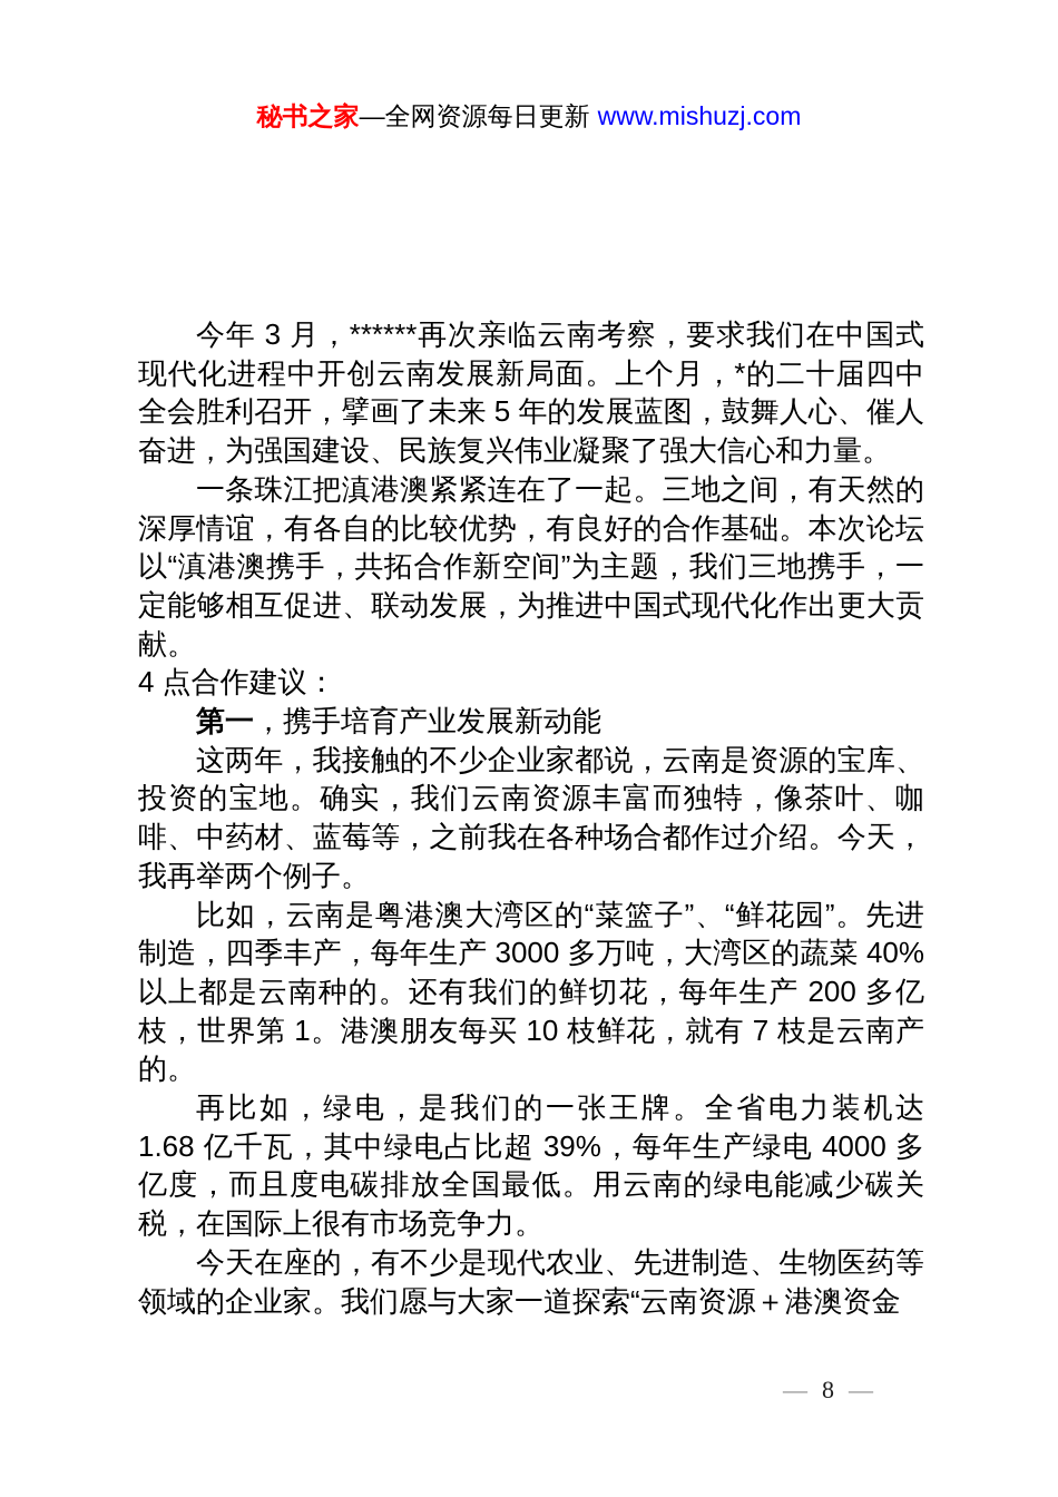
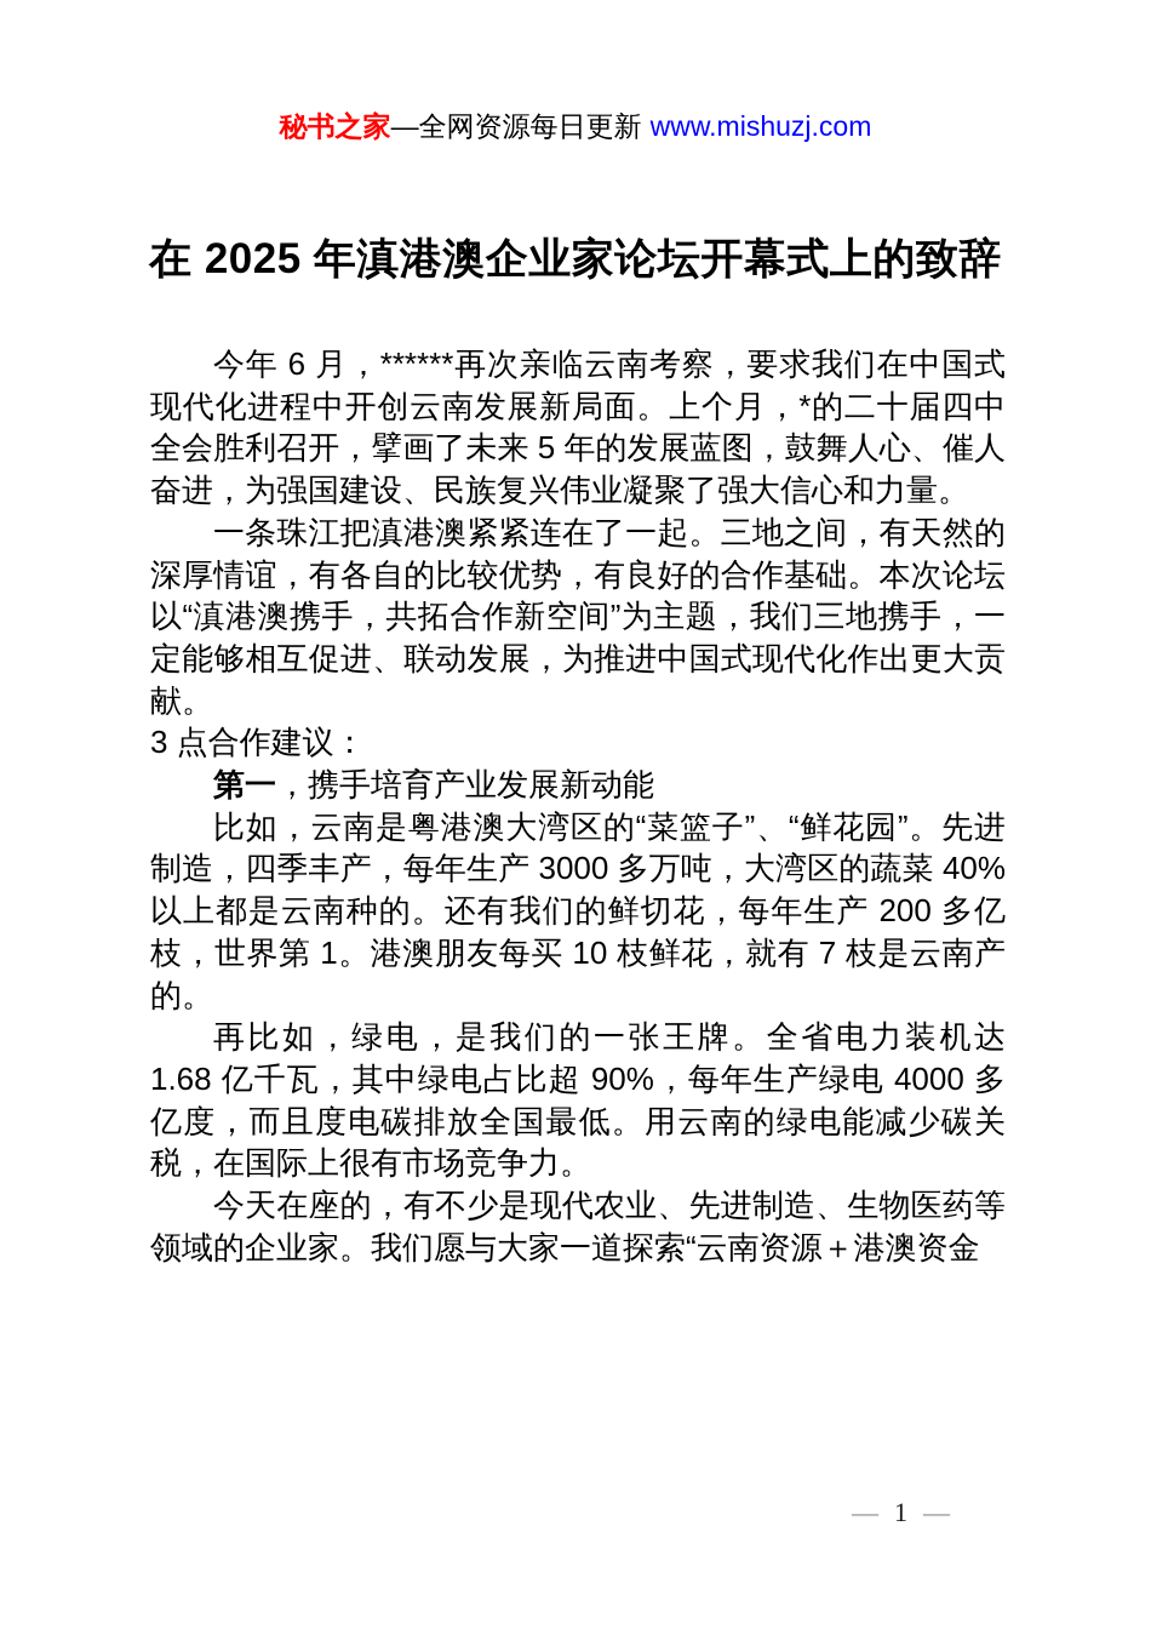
  秘书之家—全网资源每日更新 www.mishuzj.com
+ 在 2025 年滇港澳企业家论坛开幕式上的致辞
- 今年 3 月，******再次亲临云南考察，要求我们在中国式现代化进程中开创云南发展新局面。上个月，*的二十届四中全会胜利召开，擘画了未来 5 年的发展蓝图，鼓舞人心、催人奋进，为强国建设、民族复兴伟业凝聚了强大信心和力量。
+ 今年 6 月，******再次亲临云南考察，要求我们在中国式现代化进程中开创云南发展新局面。上个月，*的二十届四中全会胜利召开，擘画了未来 5 年的发展蓝图，鼓舞人心、催人奋进，为强国建设、民族复兴伟业凝聚了强大信心和力量。
  一条珠江把滇港澳紧紧连在了一起。三地之间，有天然的深厚情谊，有各自的比较优势，有良好的合作基础。本次论坛以“滇港澳携手，共拓合作新空间”为主题，我们三地携手，一定能够相互促进、联动发展，为推进中国式现代化作出更大贡献。
- 4 点合作建议：
+ 3 点合作建议：
  第一，携手培育产业发展新动能
- 这两年，我接触的不少企业家都说，云南是资源的宝库、投资的宝地。确实，我们云南资源丰富而独特，像茶叶、咖啡、中药材、蓝莓等，之前我在各种场合都作过介绍。今天，我再举两个例子。
  比如，云南是粤港澳大湾区的“菜篮子”、“鲜花园”。先进制造，四季丰产，每年生产 3000 多万吨，大湾区的蔬菜 40%以上都是云南种的。还有我们的鲜切花，每年生产 200 多亿枝，世界第 1。港澳朋友每买 10 枝鲜花，就有 7 枝是云南产的。
- 再比如，绿电，是我们的一张王牌。全省电力装机达 1.68 亿千瓦，其中绿电占比超 39%，每年生产绿电 4000 多亿度，而且度电碳排放全国最低。用云南的绿电能减少碳关税，在国际上很有市场竞争力。
+ 再比如，绿电，是我们的一张王牌。全省电力装机达 1.68 亿千瓦，其中绿电占比超 90%，每年生产绿电 4000 多亿度，而且度电碳排放全国最低。用云南的绿电能减少碳关税，在国际上很有市场竞争力。
  今天在座的，有不少是现代农业、先进制造、生物医药等领域的企业家。我们愿与大家一道探索“云南资源＋港澳资金
  —
- 8
+ 1
  —
